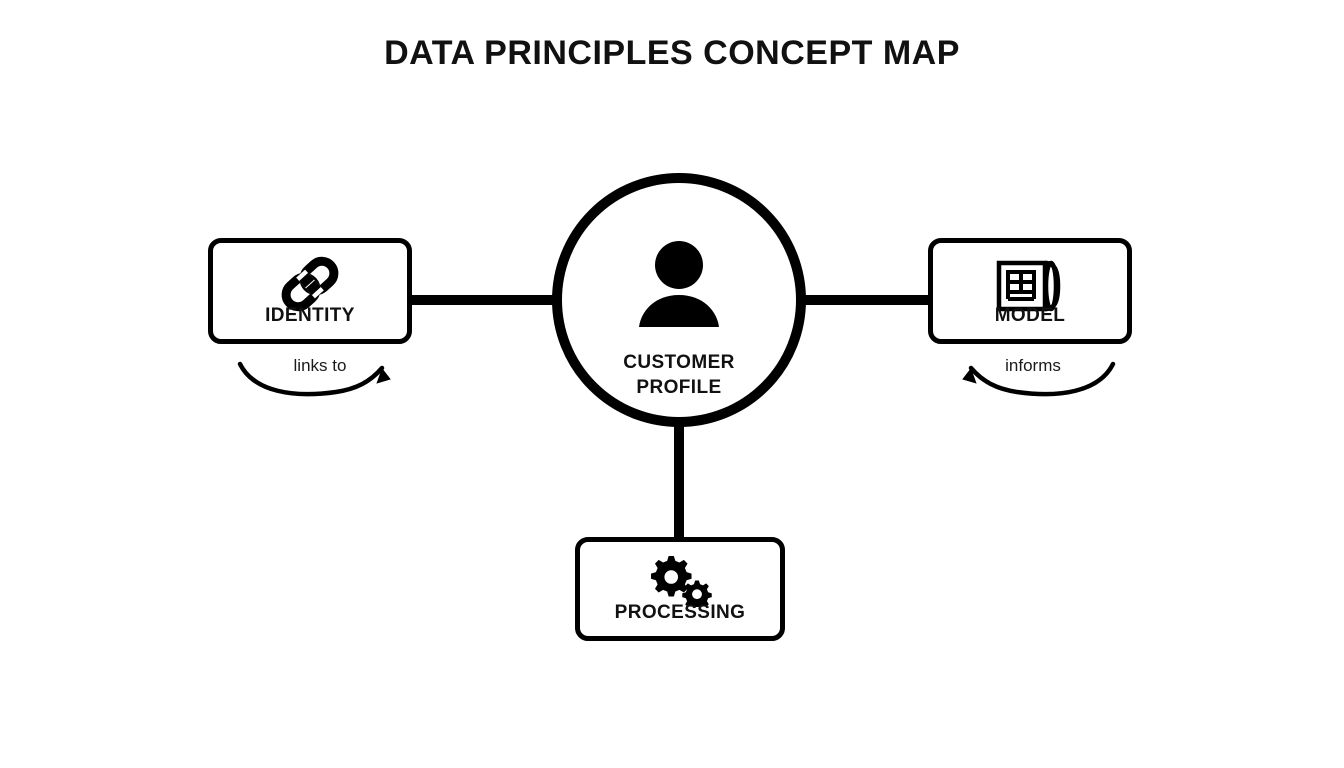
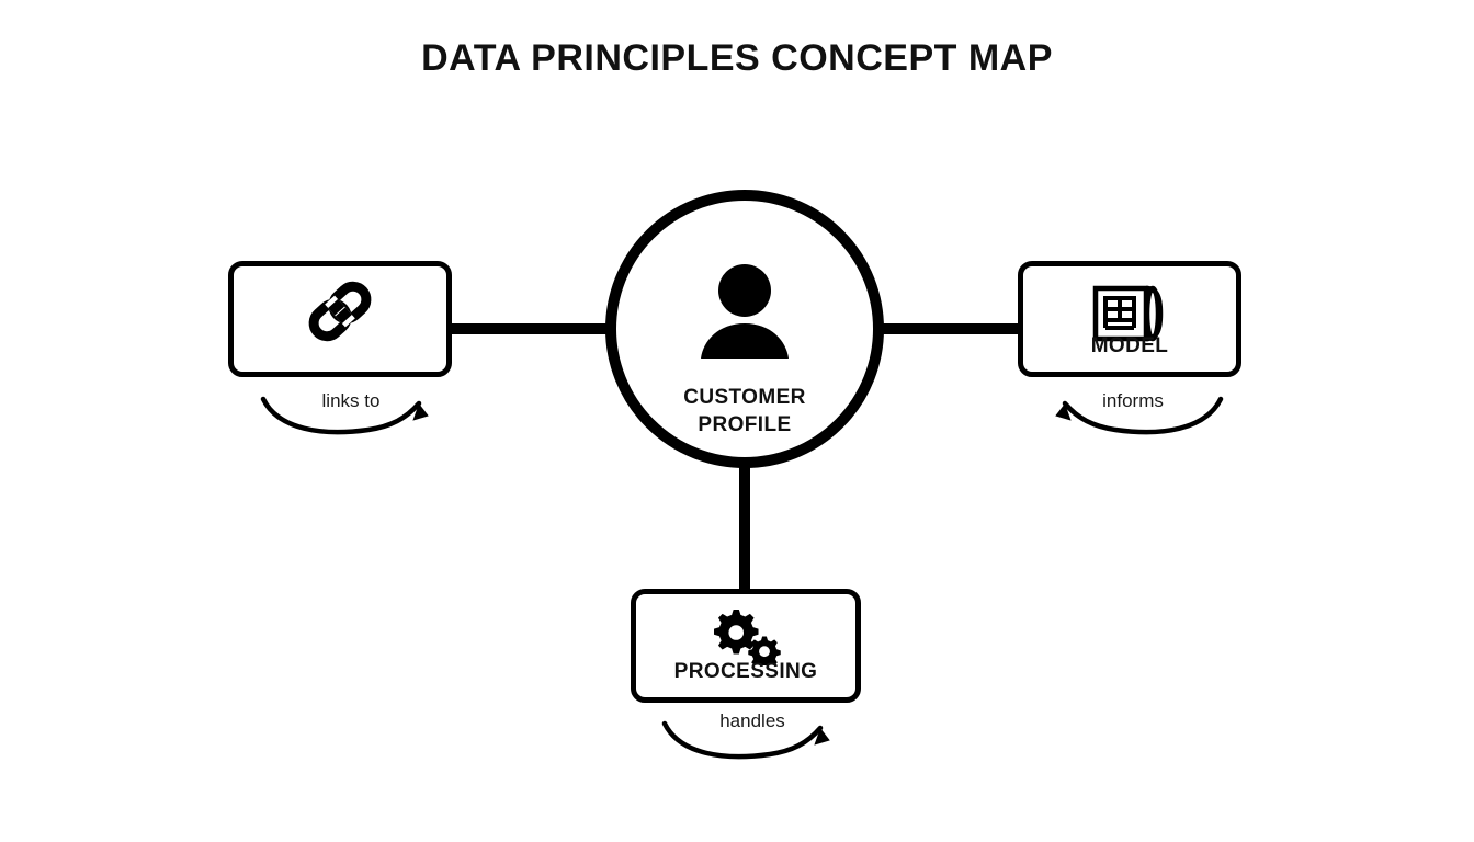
  DATA PRINCIPLES CONCEPT MAP
  CUSTOMER
  PROFILE
- IDENTITY
  MODEL
  PROCESSING
  links to
  informs
+ handles
